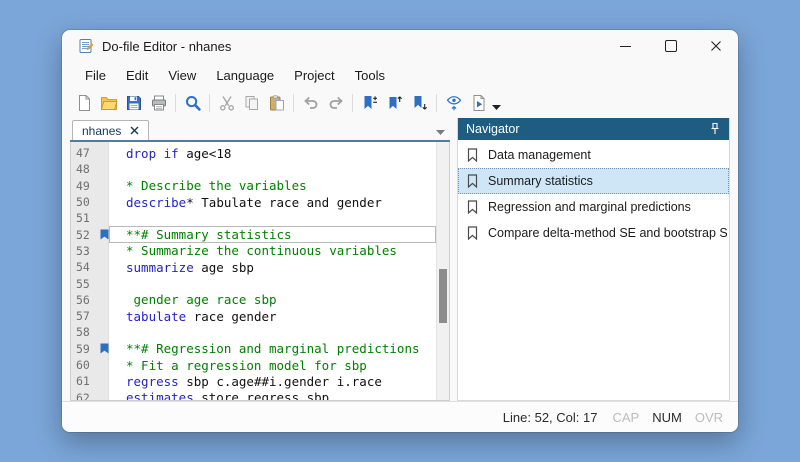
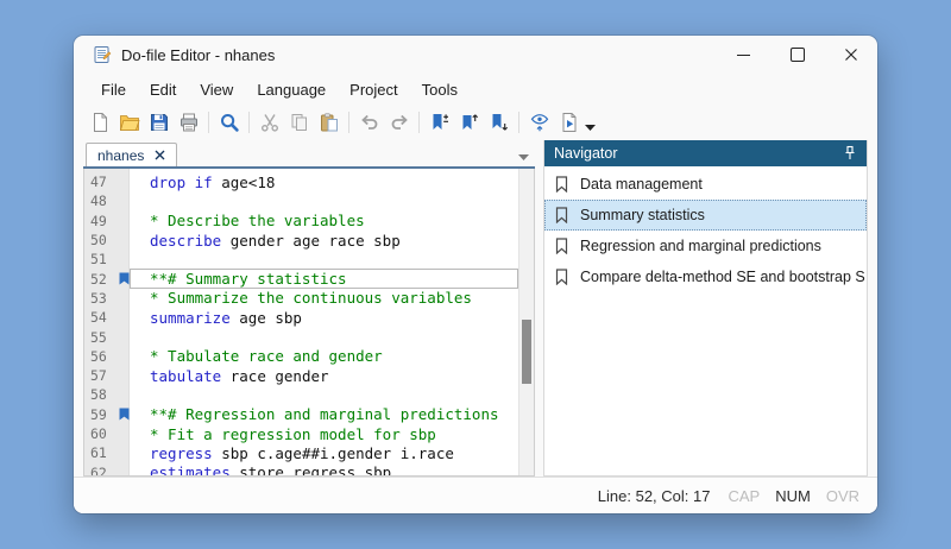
  Do-file Editor - nhanes
  File
  Edit
  View
  Language
  Project
  Tools
  nhanes
  47
  drop if age<18
  48
  49
  * Describe the variables
  50
- describe* Tabulate race and gender
+ describe gender age race sbp
  51
  52
  **# Summary statistics
  53
  * Summarize the continuous variables
  54
  summarize age sbp
  55
  56
- gender age race sbp
+ * Tabulate race and gender
  57
  tabulate race gender
  58
  59
  **# Regression and marginal predictions
  60
  * Fit a regression model for sbp
  61
  regress sbp c.age##i.gender i.race
  62
  estimates store regress_sbp
  Navigator
  Data management
  Summary statistics
  Regression and marginal predictions
  Compare delta-method SE and bootstrap S
  Line: 52, Col: 17
  CAP
  NUM
  OVR
